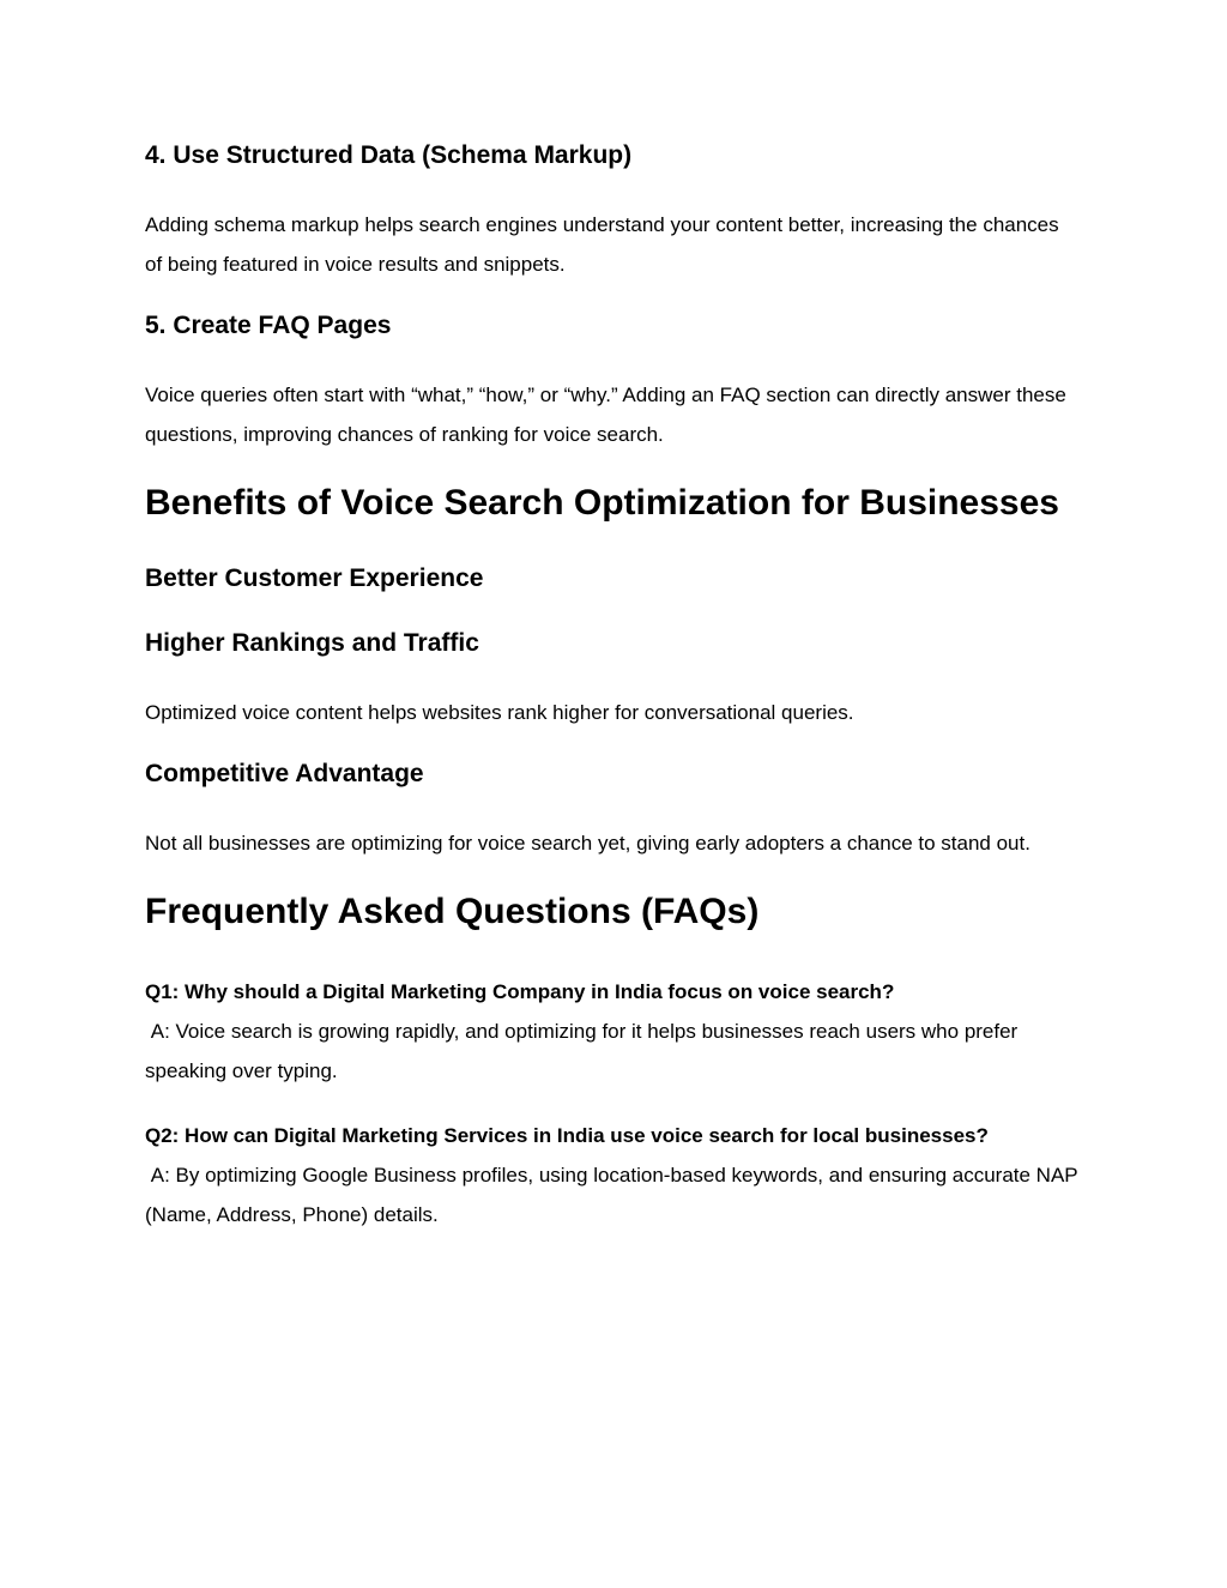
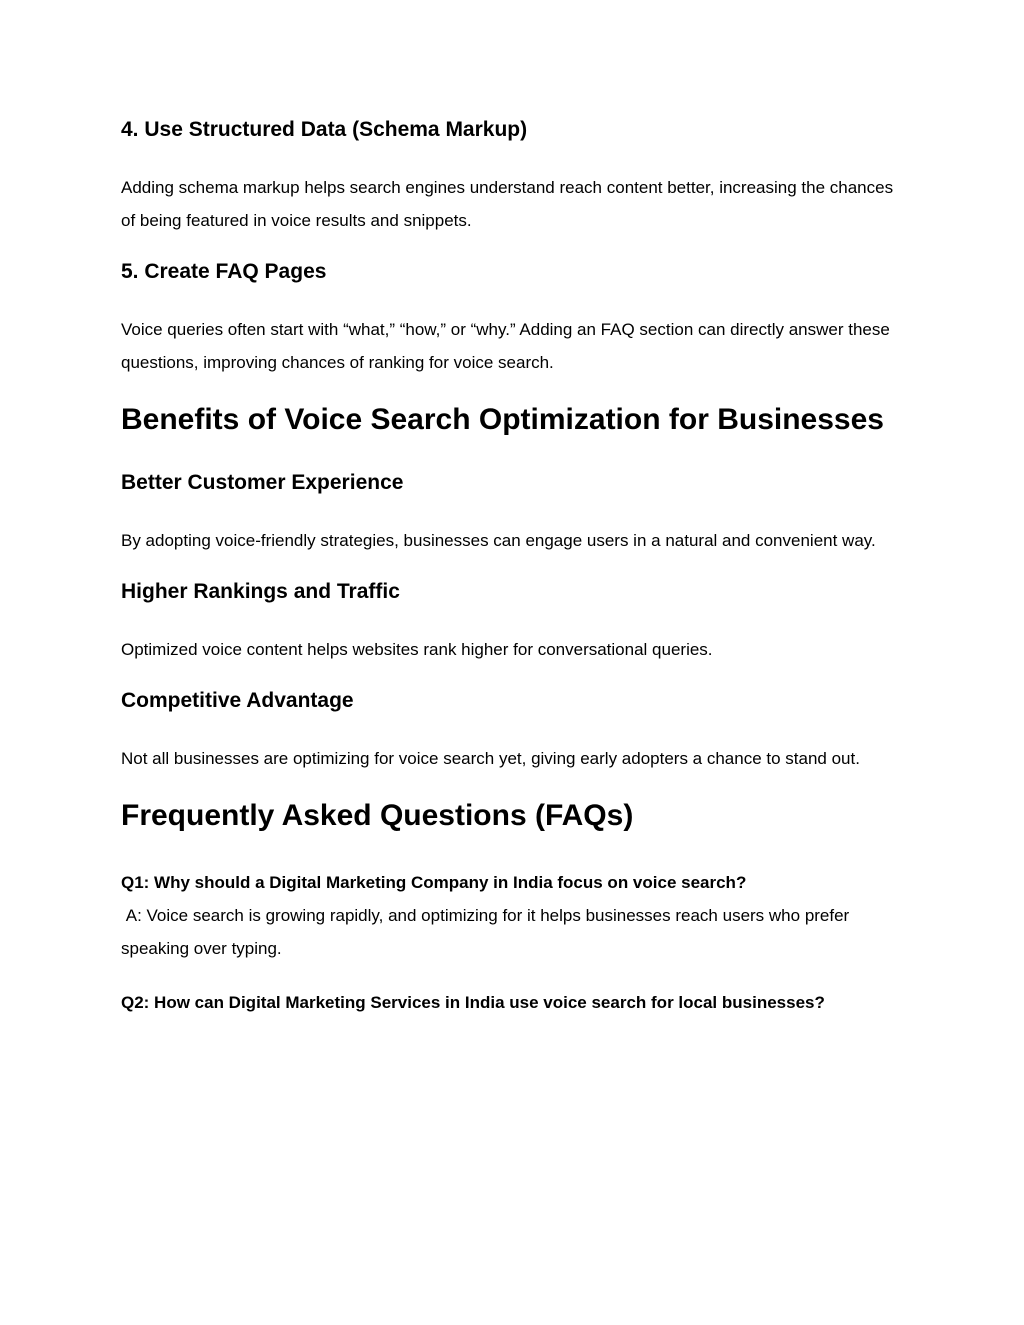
  4. Use Structured Data (Schema Markup)
- Adding schema markup helps search engines understand your content better, increasing the chances of being featured in voice results and snippets.
+ Adding schema markup helps search engines understand reach content better, increasing the chances of being featured in voice results and snippets.
  5. Create FAQ Pages
  Voice queries often start with “what,” “how,” or “why.” Adding an FAQ section can directly answer these questions, improving chances of ranking for voice search.
  Benefits of Voice Search Optimization for Businesses
  Better Customer Experience
+ By adopting voice-friendly strategies, businesses can engage users in a natural and convenient way.
  Higher Rankings and Traffic
  Optimized voice content helps websites rank higher for conversational queries.
  Competitive Advantage
  Not all businesses are optimizing for voice search yet, giving early adopters a chance to stand out.
  Frequently Asked Questions (FAQs)
  Q1: Why should a Digital Marketing Company in India focus on voice search?
  A: Voice search is growing rapidly, and optimizing for it helps businesses reach users who prefer speaking over typing.
  Q2: How can Digital Marketing Services in India use voice search for local businesses?
- A: By optimizing Google Business profiles, using location-based keywords, and ensuring accurate NAP (Name, Address, Phone) details.
